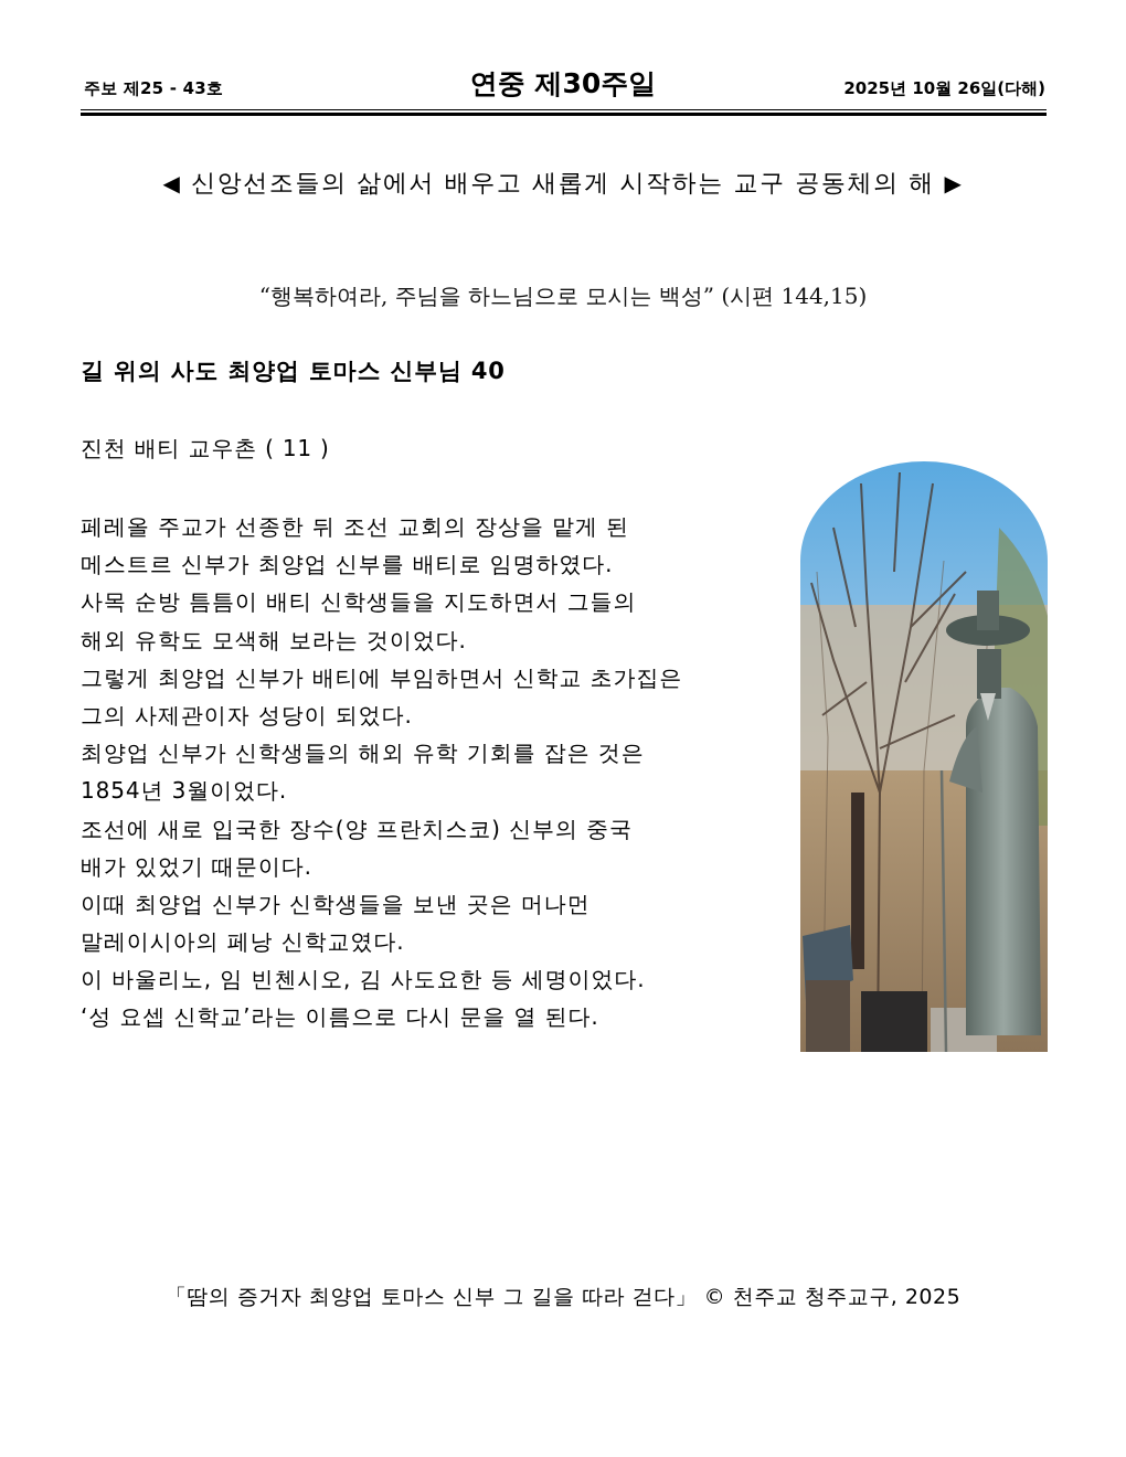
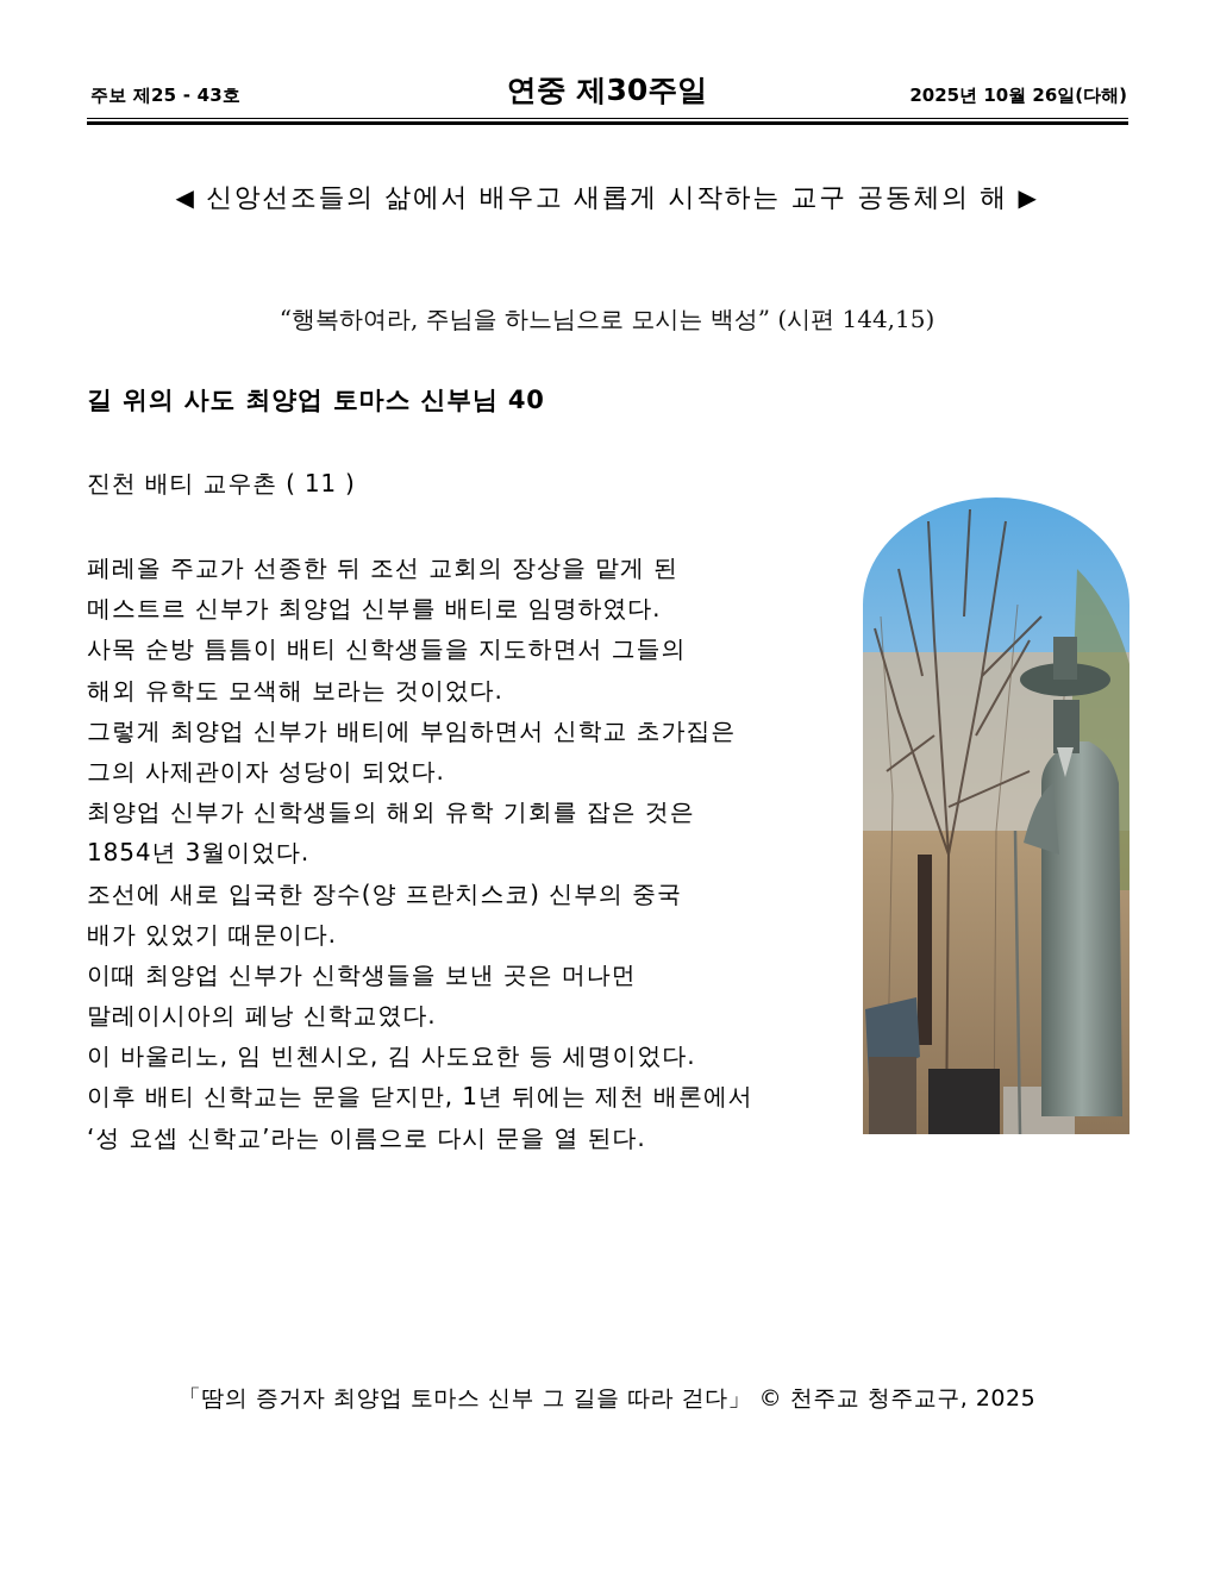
  주보 제25 - 43호
  연중 제30주일
  2025년 10월 26일(다해)
  ◀ 신앙선조들의 삶에서 배우고 새롭게 시작하는 교구 공동체의 해 ▶
  “행복하여라, 주님을 하느님으로 모시는 백성” (시편 144,15)
  길 위의 사도 최양업 토마스 신부님 40
  진천 배티 교우촌 ( 11 )
  페레올 주교가 선종한 뒤 조선 교회의 장상을 맡게 된
  메스트르 신부가 최양업 신부를 배티로 임명하였다.
  사목 순방 틈틈이 배티 신학생들을 지도하면서 그들의
  해외 유학도 모색해 보라는 것이었다.
  그렇게 최양업 신부가 배티에 부임하면서 신학교 초가집은
  그의 사제관이자 성당이 되었다.
  최양업 신부가 신학생들의 해외 유학 기회를 잡은 것은
  1854년 3월이었다.
  조선에 새로 입국한 장수(양 프란치스코) 신부의 중국
  배가 있었기 때문이다.
  이때 최양업 신부가 신학생들을 보낸 곳은 머나먼
  말레이시아의 페낭 신학교였다.
  이 바울리노, 임 빈첸시오, 김 사도요한 등 세명이었다.
+ 이후 배티 신학교는 문을 닫지만, 1년 뒤에는 제천 배론에서
  ‘성 요셉 신학교’라는 이름으로 다시 문을 열 된다.
  「땀의 증거자 최양업 토마스 신부 그 길을 따라 걷다」 © 천주교 청주교구, 2025
